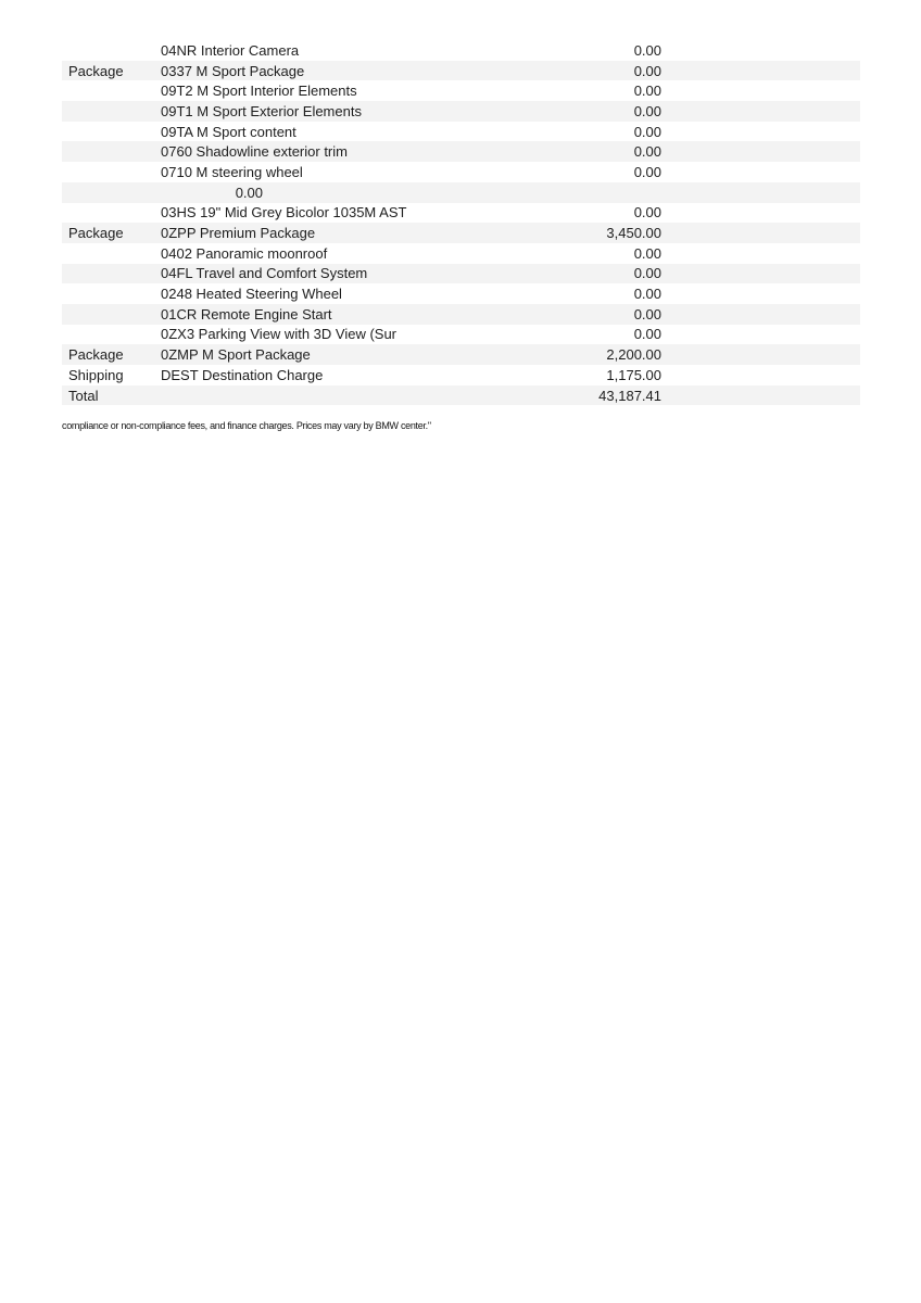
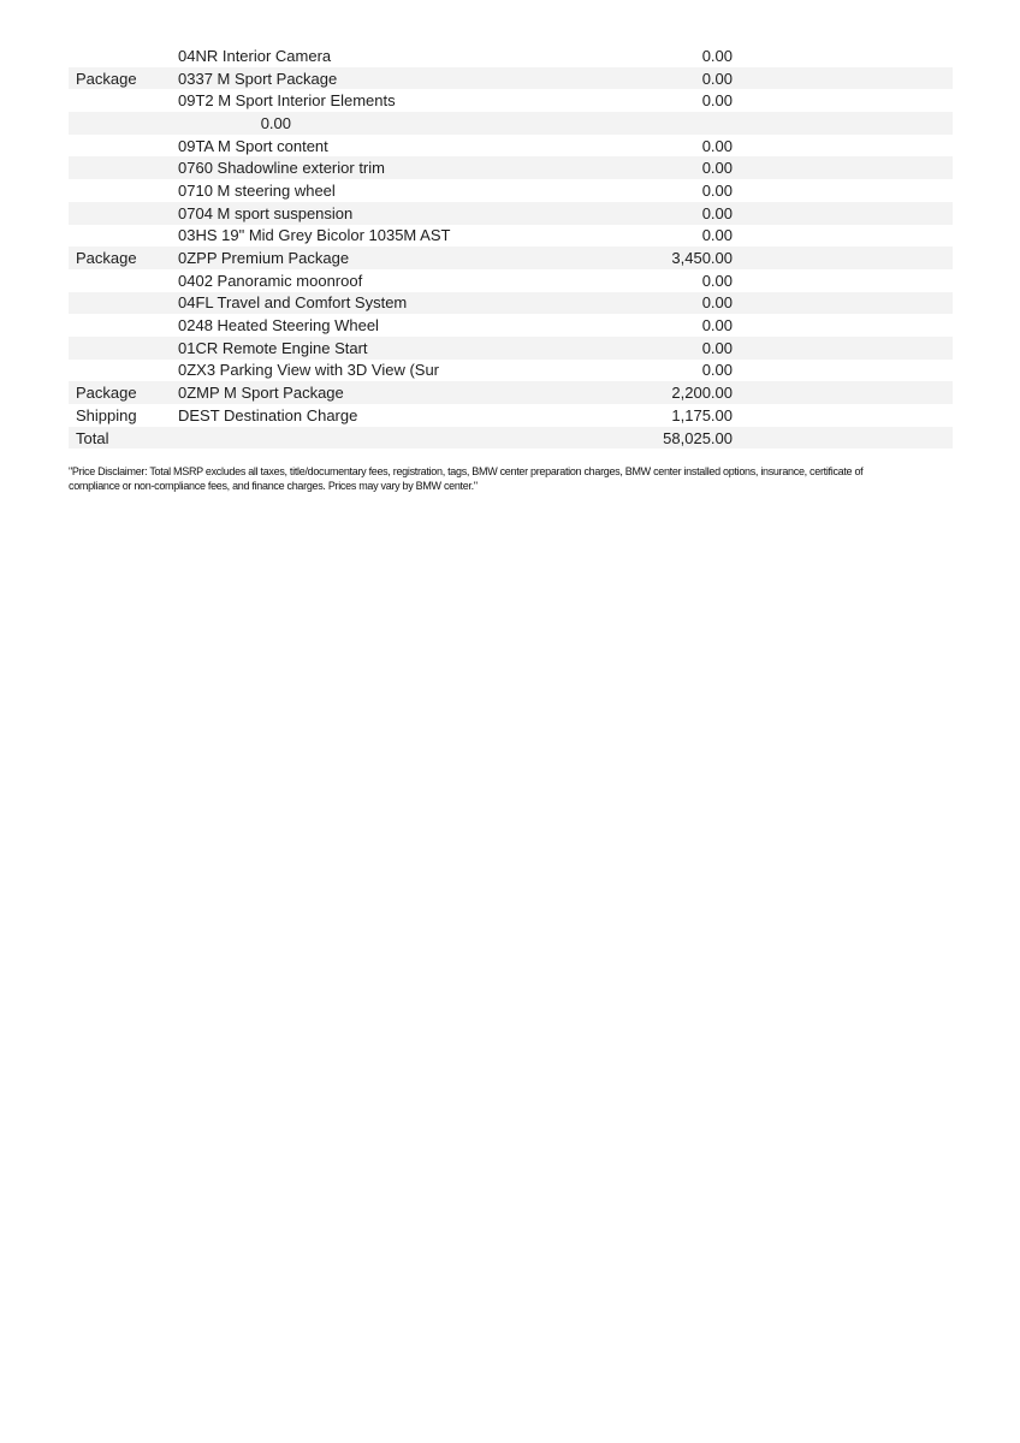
  04NR Interior Camera
  0.00
  Package
  0337 M Sport Package
  0.00
  09T2 M Sport Interior Elements
  0.00
- 09T1 M Sport Exterior Elements
  0.00
  09TA M Sport content
  0.00
  0760 Shadowline exterior trim
  0.00
  0710 M steering wheel
  0.00
+ 0704 M sport suspension
  0.00
  03HS 19" Mid Grey Bicolor 1035M AST
  0.00
  Package
  0ZPP Premium Package
  3,450.00
  0402 Panoramic moonroof
  0.00
  04FL Travel and Comfort System
  0.00
  0248 Heated Steering Wheel
  0.00
  01CR Remote Engine Start
  0.00
  0ZX3 Parking View with 3D View (Sur
  0.00
  Package
  0ZMP M Sport Package
  2,200.00
  Shipping
  DEST Destination Charge
  1,175.00
  Total
- 43,187.41
+ 58,025.00
+ "Price Disclaimer: Total MSRP excludes all taxes, title/documentary fees, registration, tags, BMW center preparation charges, BMW center installed options, insurance, certificate of
  compliance or non-compliance fees, and finance charges. Prices may vary by BMW center."
